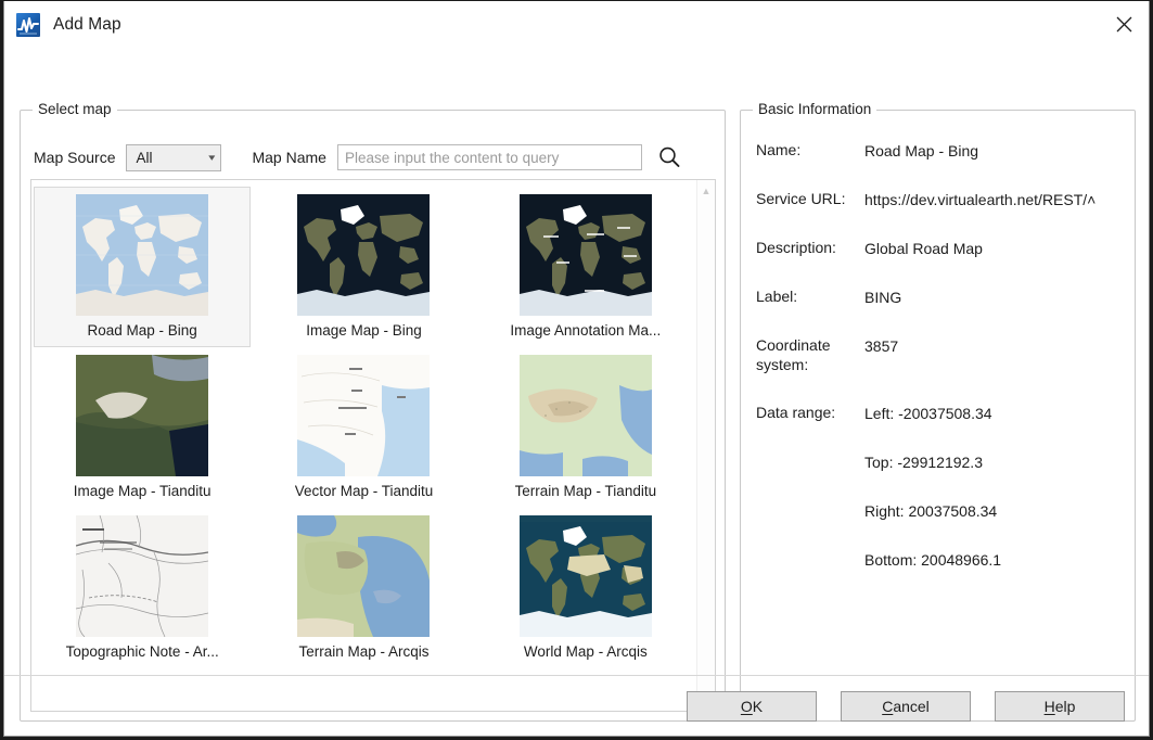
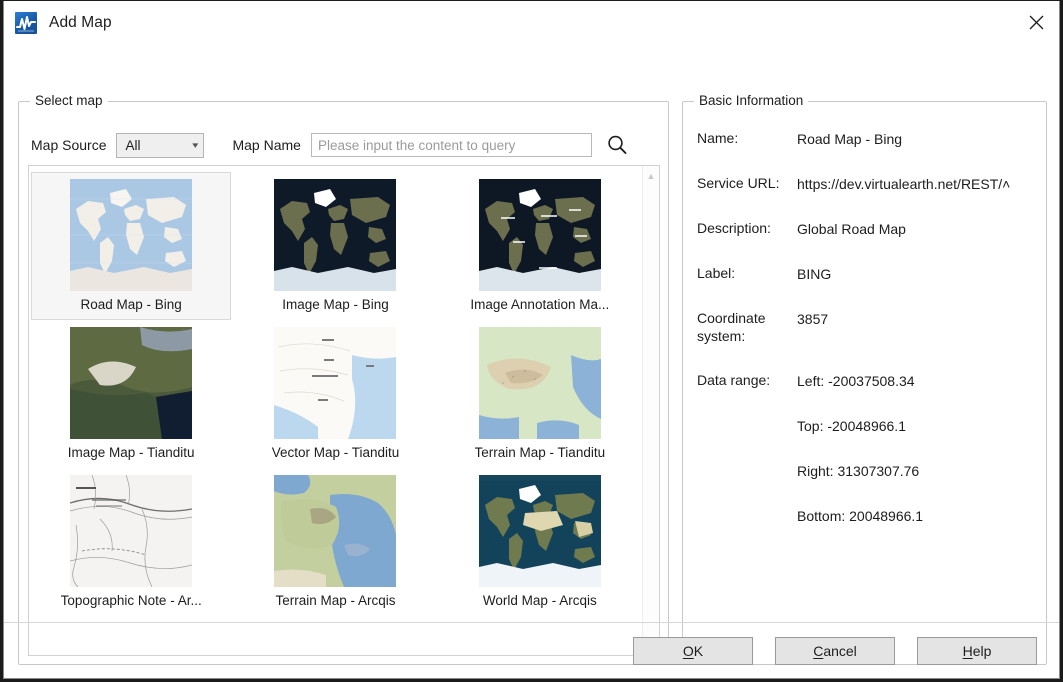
  Add Map
  Select map
  Map Source
  All
  ▾
  Map Name
  Please input the content to query
  Road Map - Bing
  Image Map - Bing
  Image Annotation Ma...
  Image Map - Tianditu
  Vector Map - Tianditu
  Terrain Map - Tianditu
  Topographic Note - Ar...
  Terrain Map - Arcqis
  World Map - Arcqis
  ▲
  Basic Information
  Name:
  Road Map - Bing
  Service URL:
  https://dev.virtualearth.net/REST/˄
  Description:
  Global Road Map
  Label:
  BING
  Coordinate system:
  3857
  Data range:
  Left: -20037508.34
- Top: -29912192.3
+ Top: -20048966.1
- Right: 20037508.34
+ Right: 31307307.76
  Bottom: 20048966.1
  OK
  Cancel
  Help
